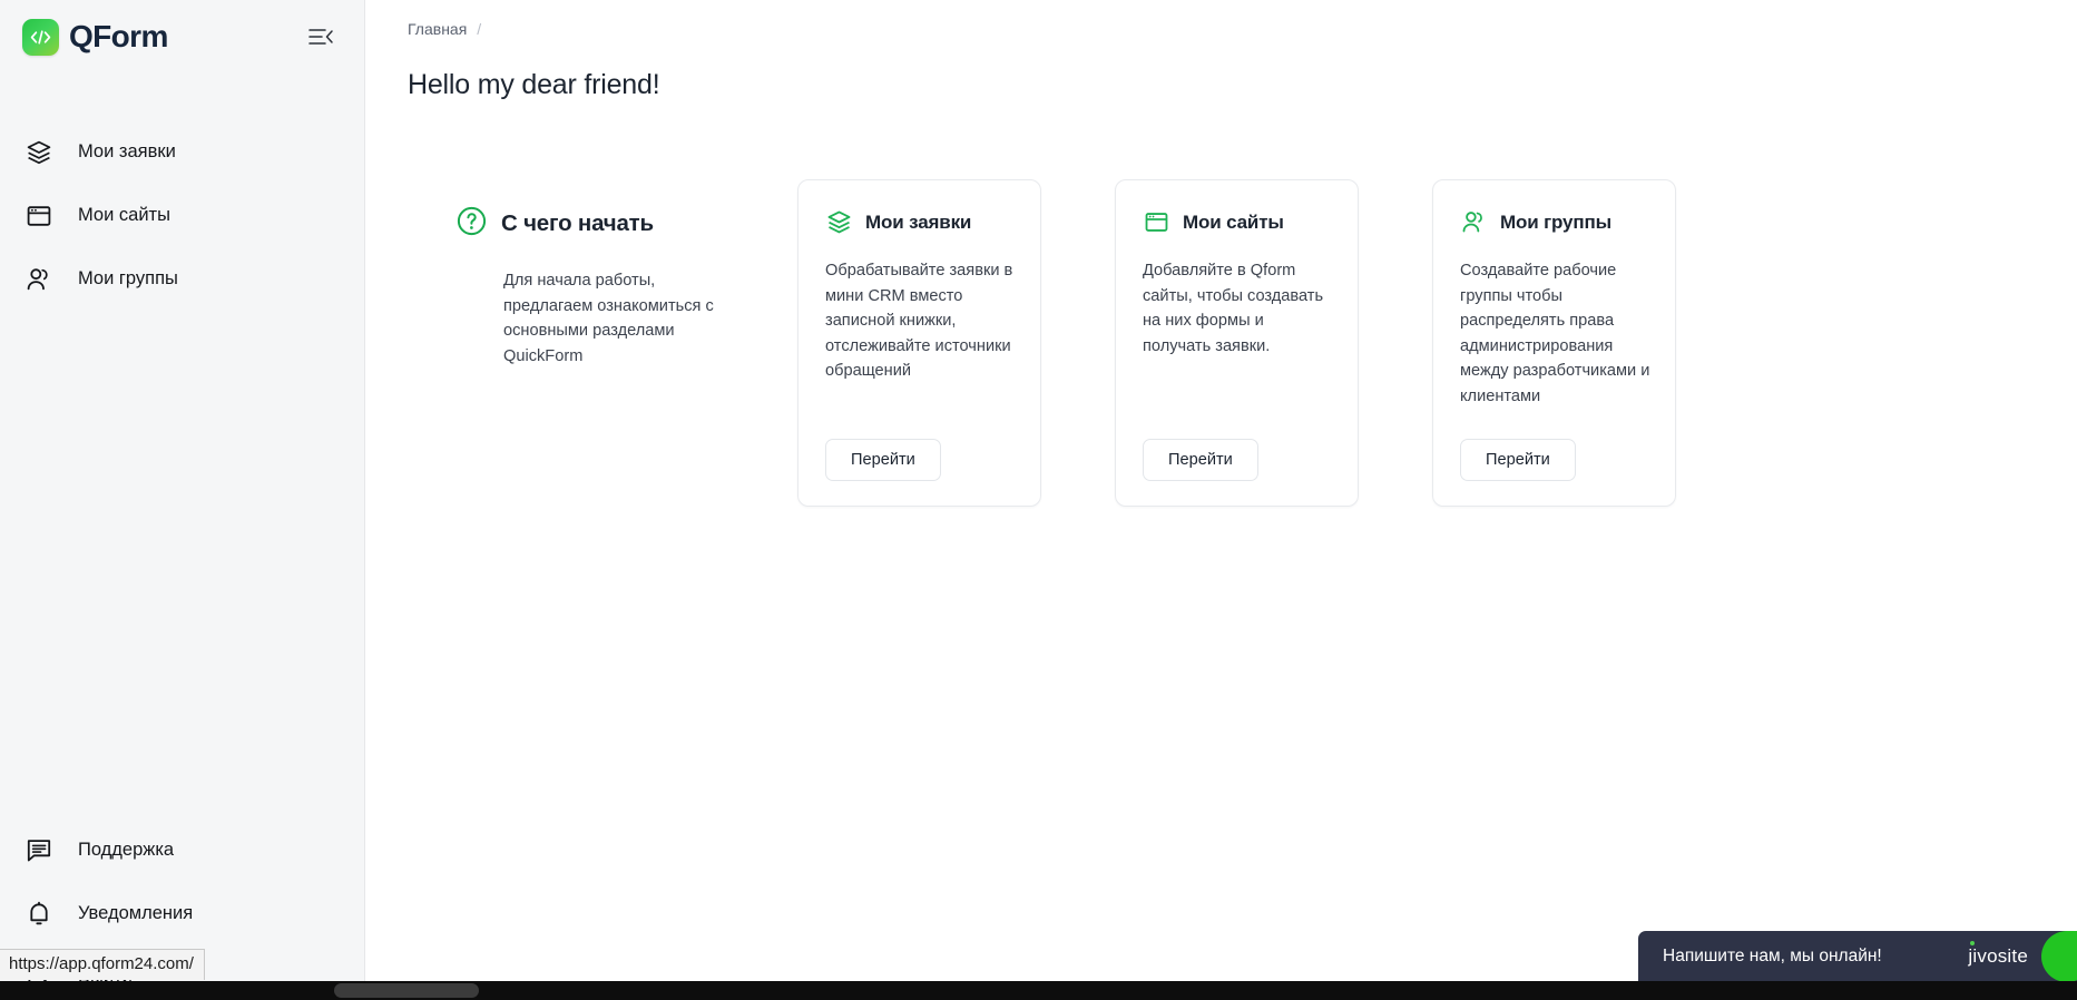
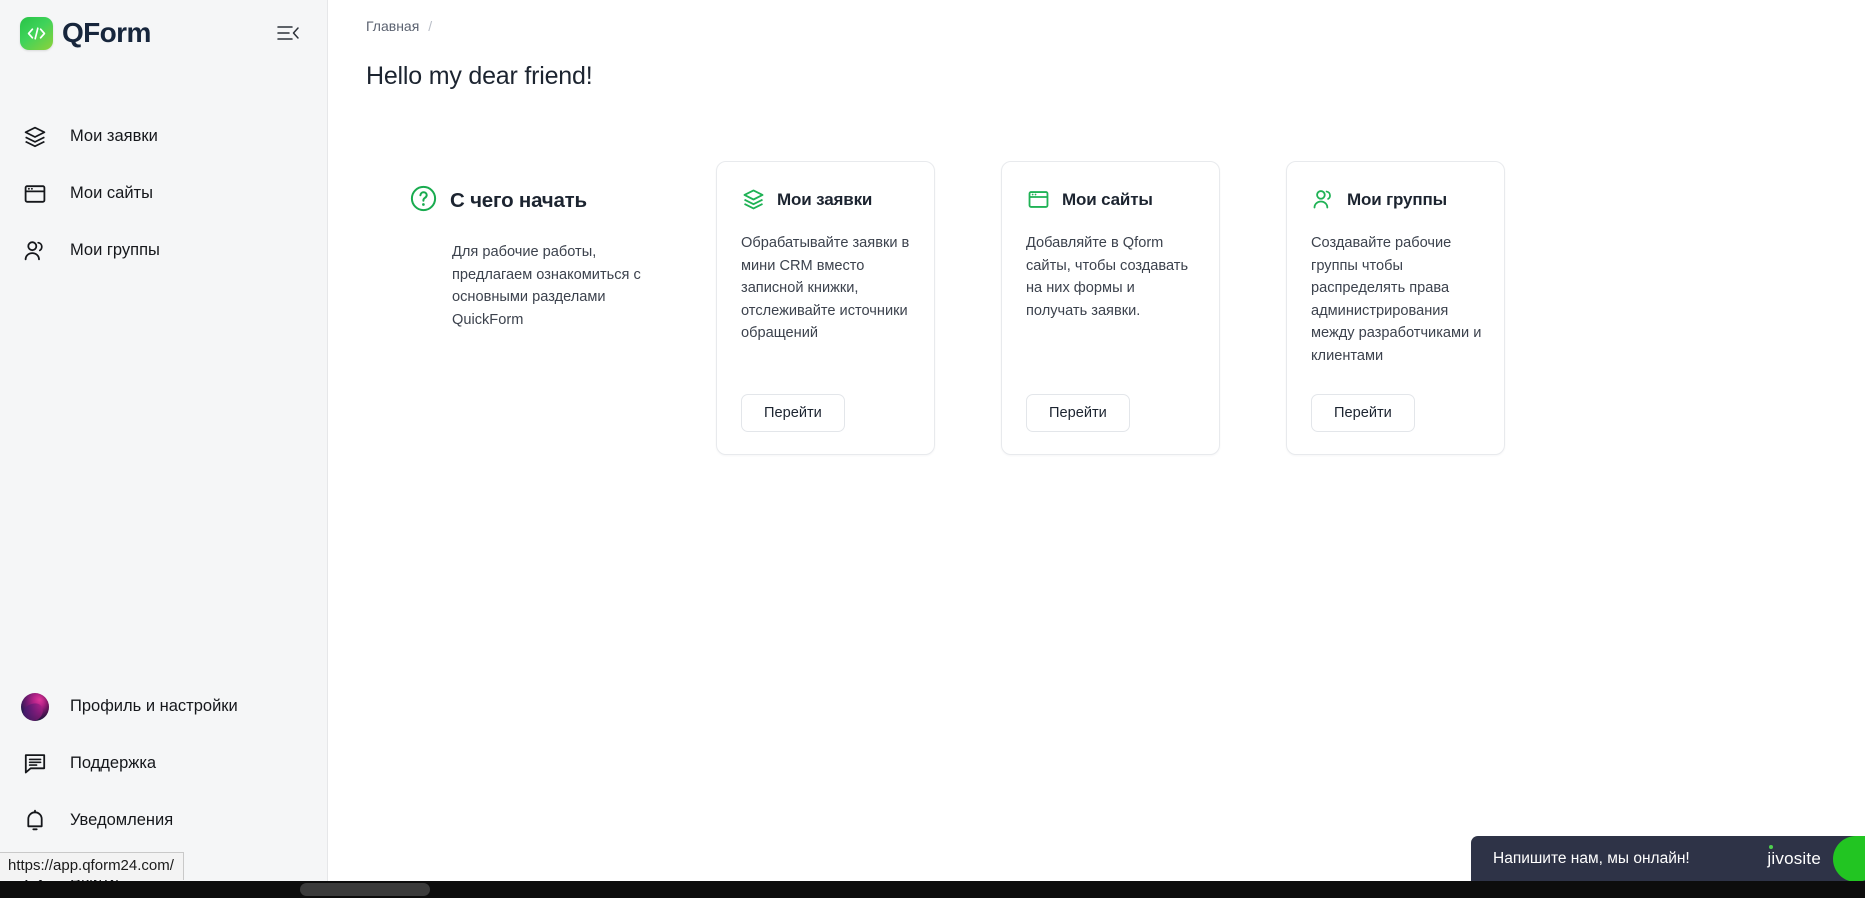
  QForm
  Мои заявки
  Мои сайты
  Мои группы
+ Профиль и настройки
  Поддержка
  Уведомления
  Главная
  /
  Hello my dear friend!
  С чего начать
- Для начала работы, предлагаем ознакомиться с основными разделами QuickForm
+ Для рабочие работы, предлагаем ознакомиться с основными разделами QuickForm
  Мои заявки
  Обрабатывайте заявки в мини CRM вместо записной книжки, отслеживайте источники обращений
  Перейти
  Мои сайты
  Добавляйте в Qform сайты, чтобы создавать на них формы и получать заявки.
  Перейти
  Мои группы
  Создавайте рабочие группы чтобы распределять права администрирования между разработчиками и клиентами
  Перейти
  Напишите нам, мы онлайн!
  jivosite
  https://app.qform24.com/
